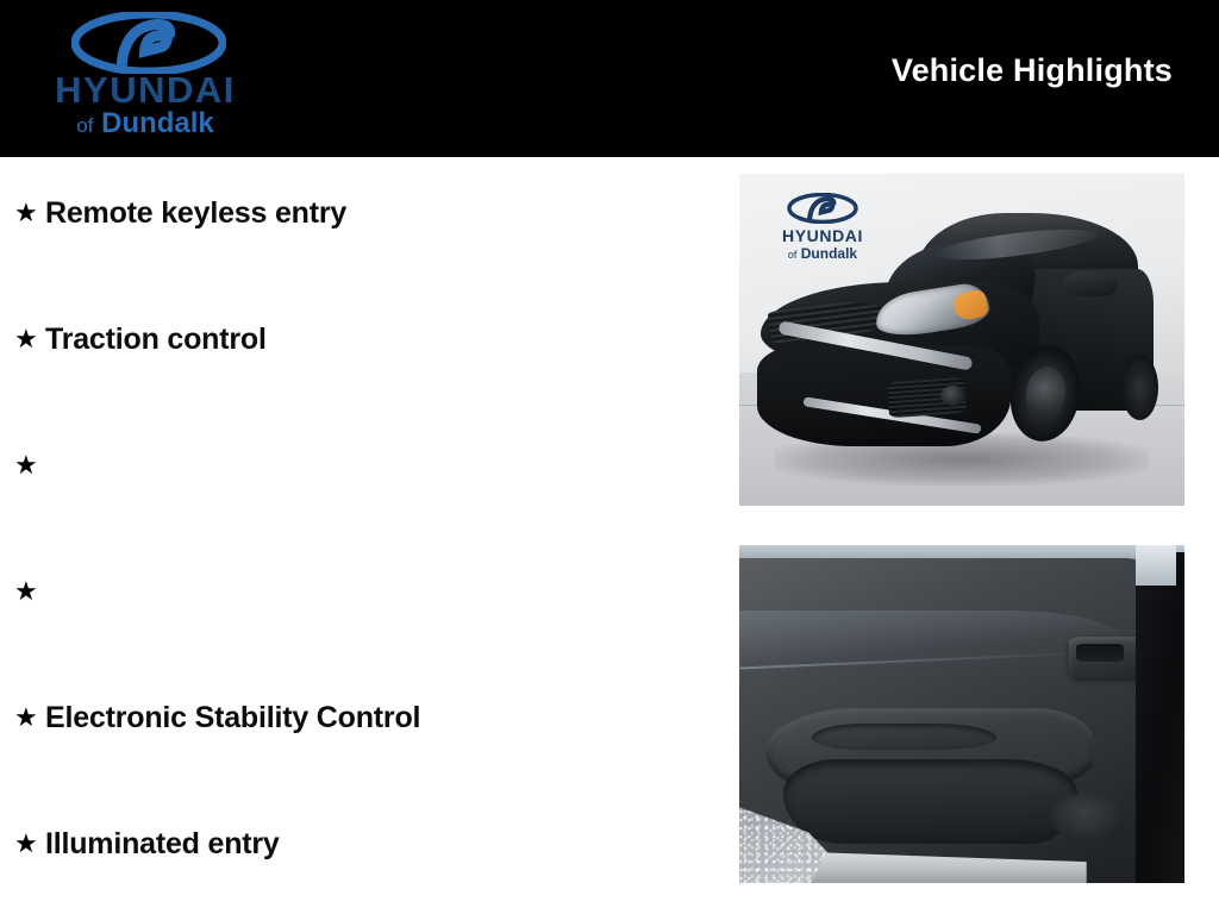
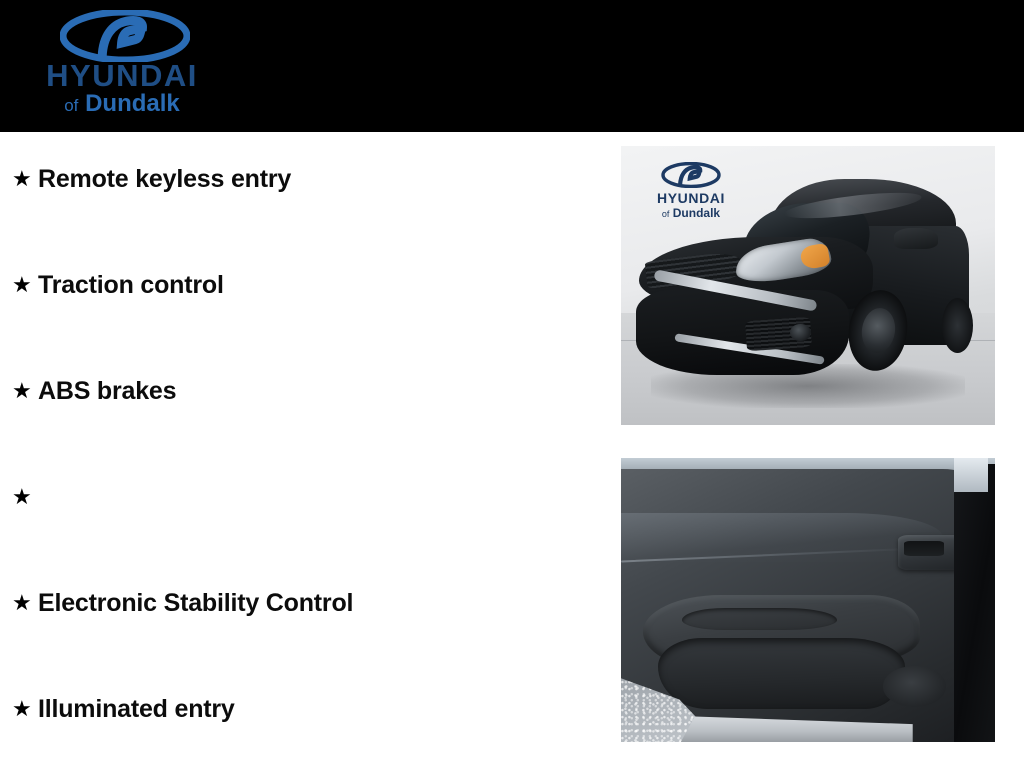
  HYUNDAI
  of Dundalk
- Vehicle Highlights
  ★
  Remote keyless entry
  ★
  Traction control
  ★
+ ABS brakes
  ★
  ★
  Electronic Stability Control
  ★
  Illuminated entry
  HYUNDAI
  of Dundalk
